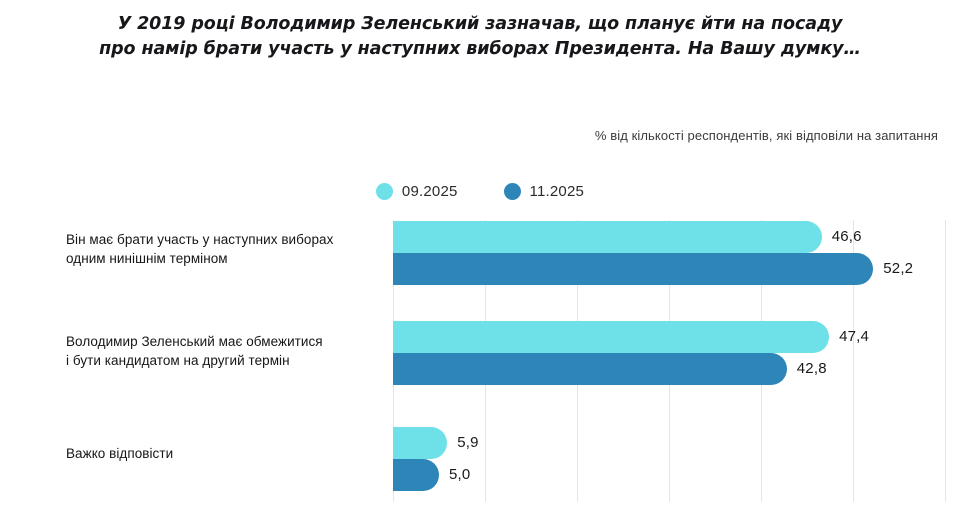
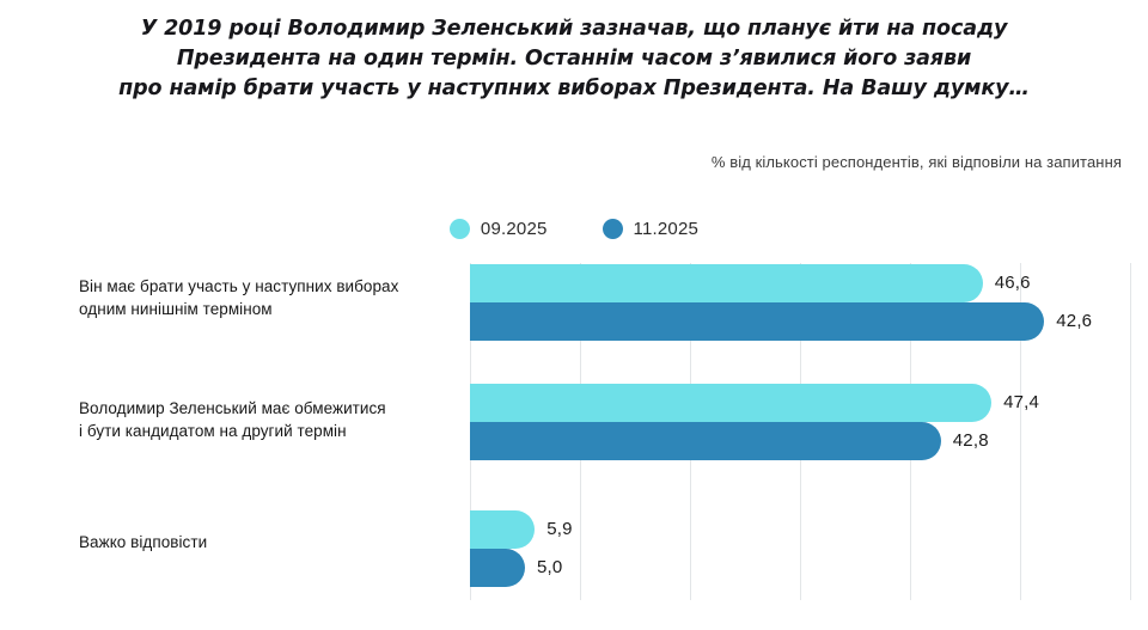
  У 2019 році Володимир Зеленський зазначав, що планує йти на посаду
+ Президента на один термін. Останнім часом з’явилися його заяви
  про намір брати участь у наступних виборах Президента. На Вашу думку…
  % від кількості респондентів, які відповіли на запитання
  09.2025
  11.2025
  Він має брати участь у наступних виборах
  одним нинішнім терміном
  Володимир Зеленський має обмежитися
  і бути кандидатом на другий термін
  Важко відповісти
  46,6
- 52,2
+ 42,6
  47,4
  42,8
  5,9
  5,0
